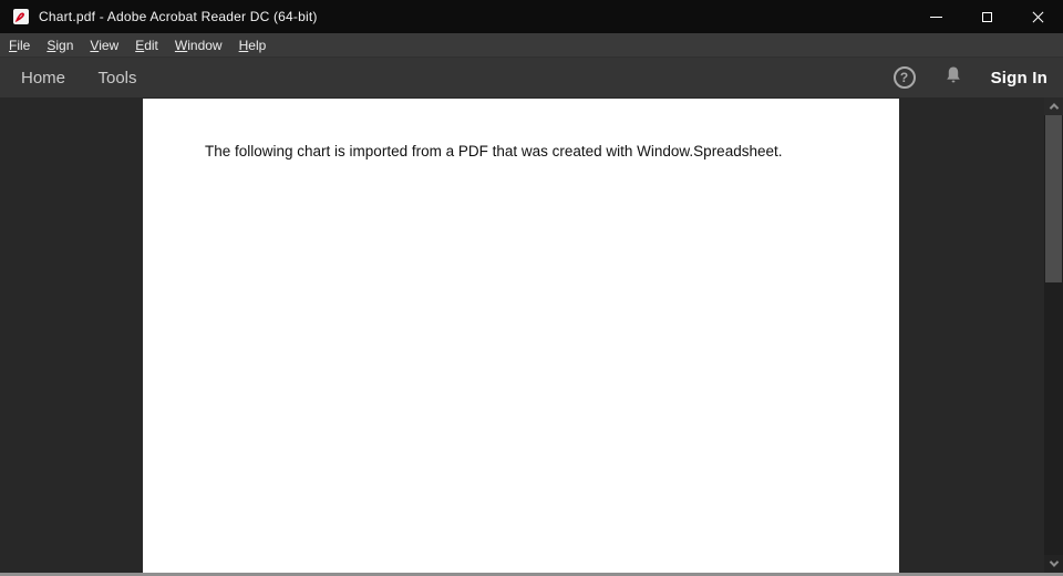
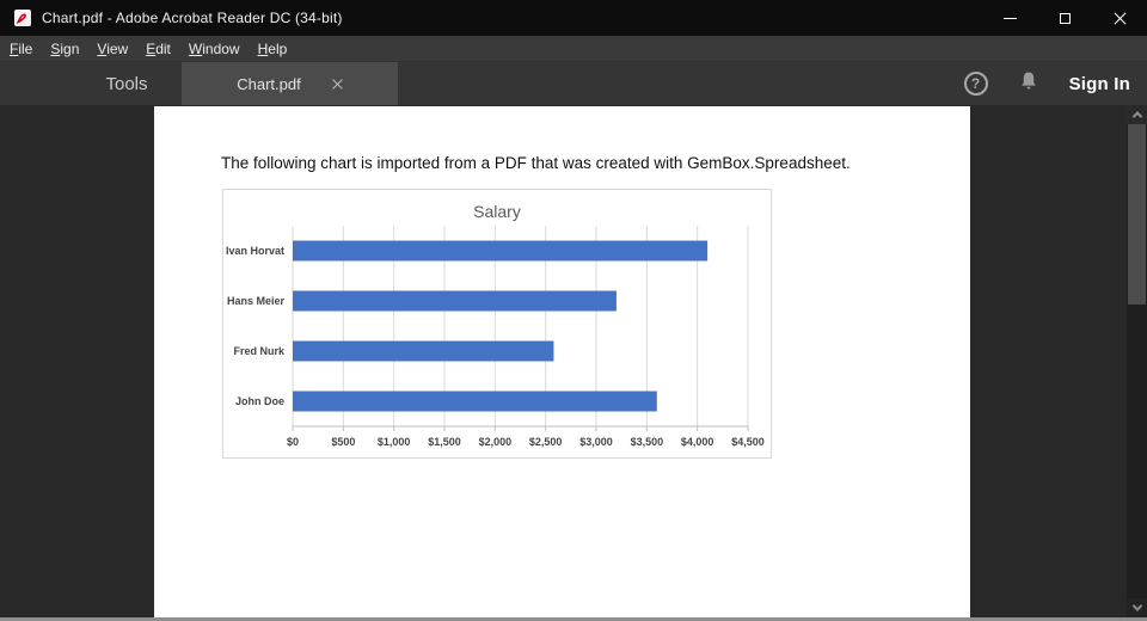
- Chart.pdf - Adobe Acrobat Reader DC (64-bit)
+ Chart.pdf - Adobe Acrobat Reader DC (34-bit)
  File
  Sign
  View
  Edit
  Window
  Help
- Home
  Tools
+ Chart.pdf
  ?
  Sign In
- The following chart is imported from a PDF that was created with Window.Spreadsheet.
+ The following chart is imported from a PDF that was created with GemBox.Spreadsheet.
+ Salary
+ $0
+ $500
+ $1,000
+ $1,500
+ $2,000
+ $2,500
+ $3,000
+ $3,500
+ $4,000
+ $4,500
+ Ivan Horvat
+ Hans Meier
+ Fred Nurk
+ John Doe
